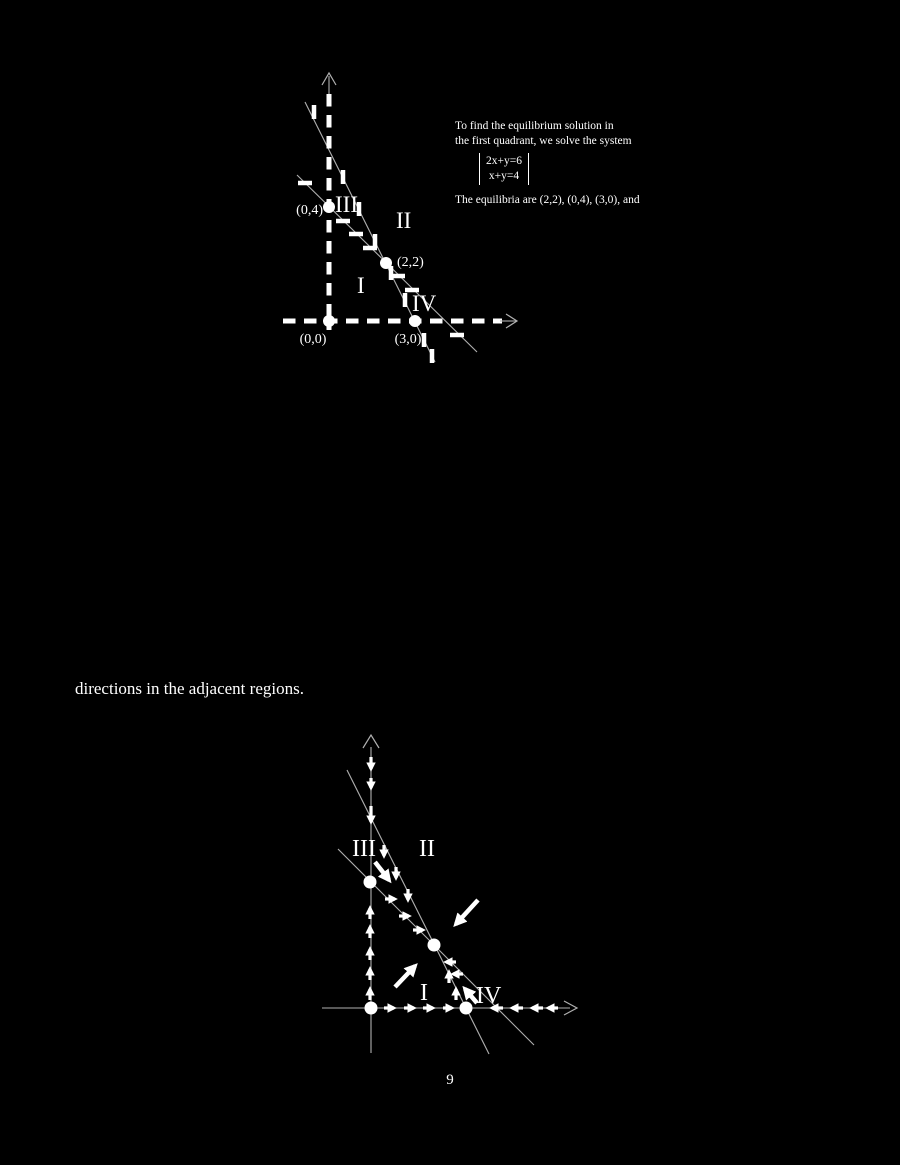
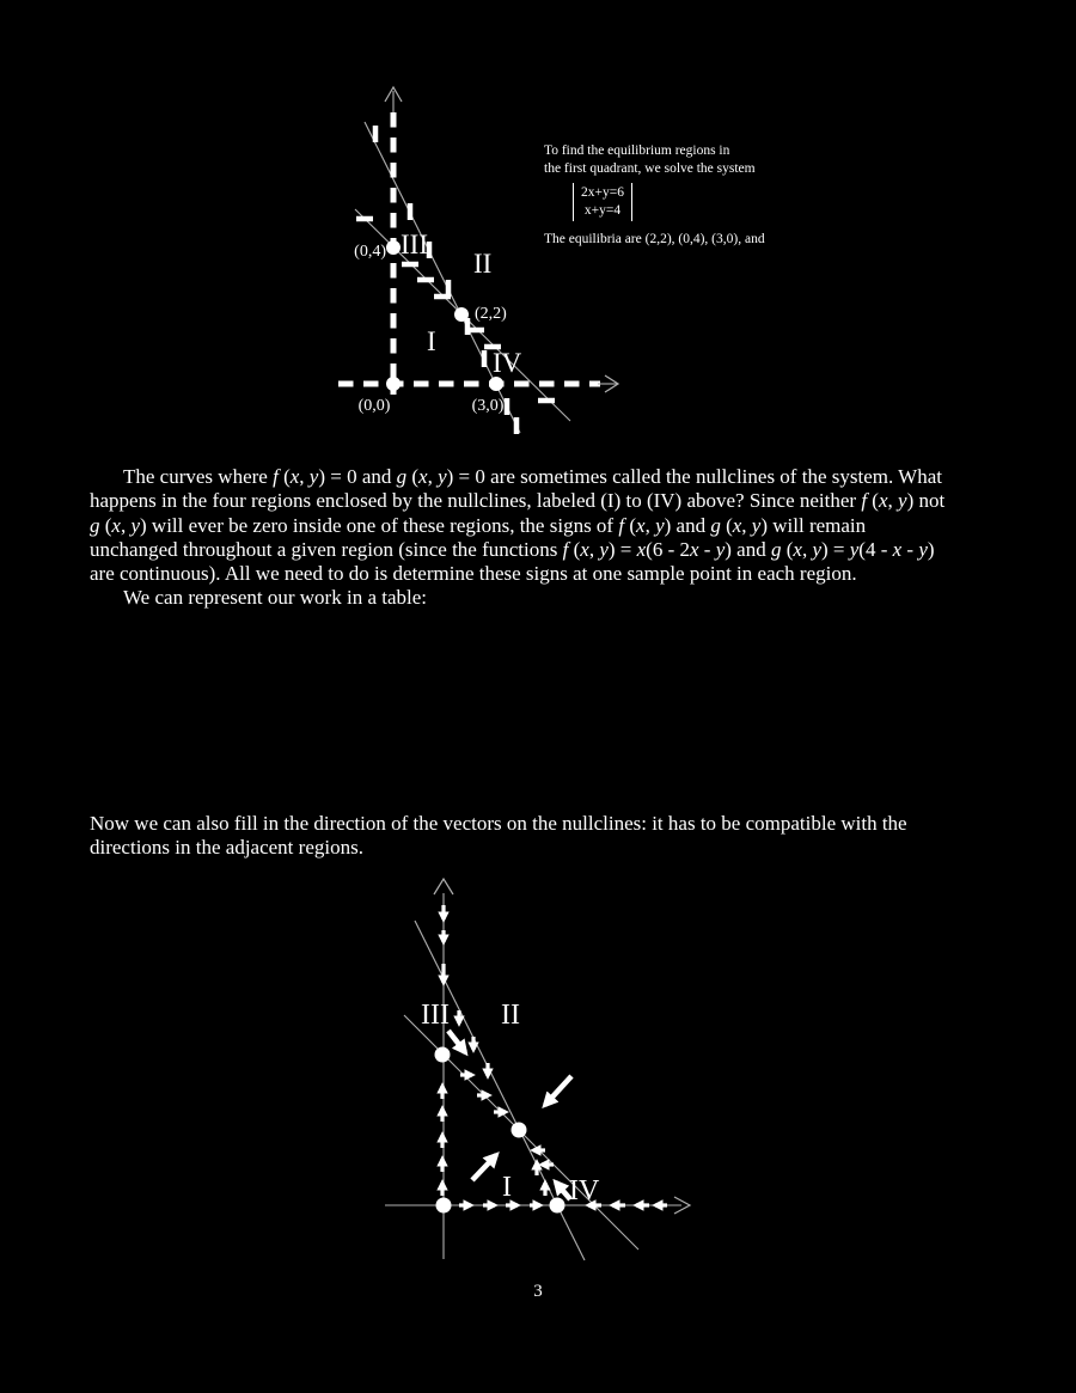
  (0,4)
  (2,2)
  (0,0)
  (3,0)
  I
  II
  III
  IV
- To find the equilibrium solution in
+ To find the equilibrium regions in
  the first quadrant, we solve the system
  2x+y=6
  x+y=4
  The equilibria are (2,2), (0,4), (3,0), and
+ The curves where f (x, y) = 0 and g (x, y) = 0 are sometimes called the nullclines of the system. What
+ happens in the four regions enclosed by the nullclines, labeled (I) to (IV) above? Since neither f (x, y) not
+ g (x, y) will ever be zero inside one of these regions, the signs of f (x, y) and g (x, y) will remain
+ unchanged throughout a given region (since the functions f (x, y) = x(6 - 2x - y) and g (x, y) = y(4 - x - y)
+ are continuous). All we need to do is determine these signs at one sample point in each region.
+ We can represent our work in a table:
+ Now we can also fill in the direction of the vectors on the nullclines: it has to be compatible with the
  directions in the adjacent regions.
  I
  II
  III
  IV
- 9
+ 3
